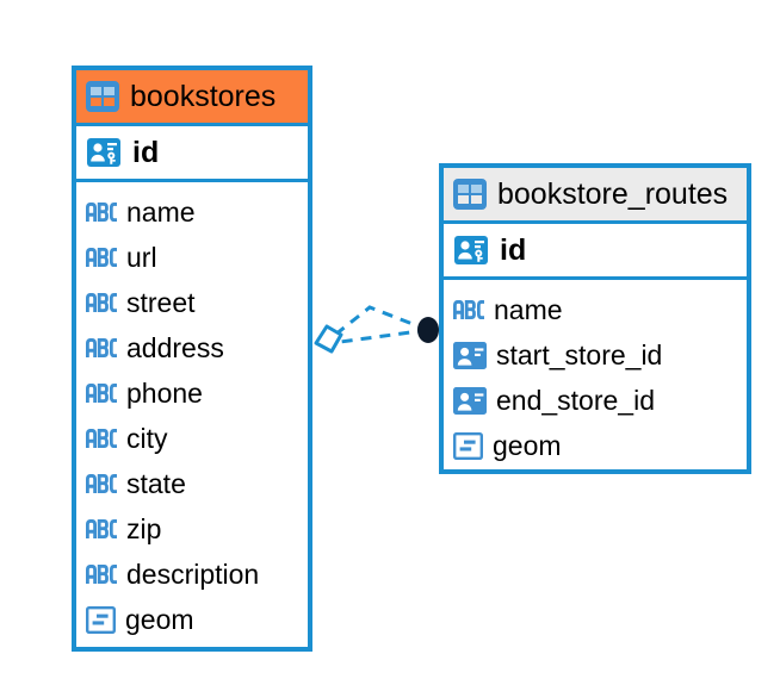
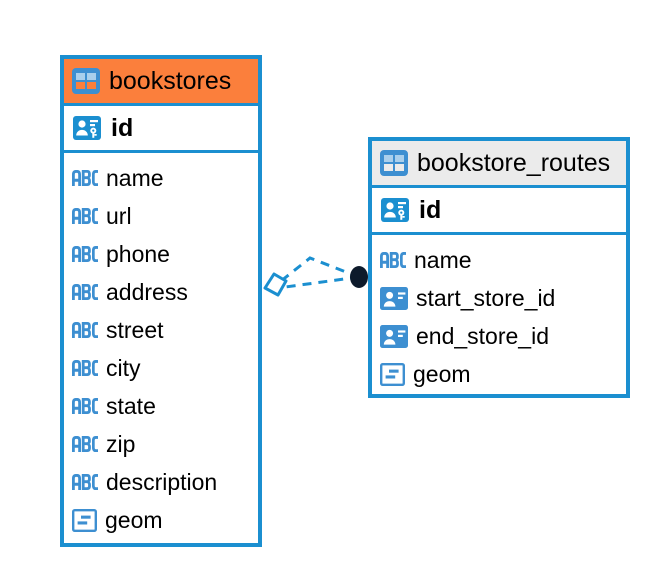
  bookstores
  id
  name
  url
- street
+ phone
  address
- phone
+ street
  city
  state
  zip
  description
  geom
  bookstore_routes
  id
  name
  start_store_id
  end_store_id
  geom
